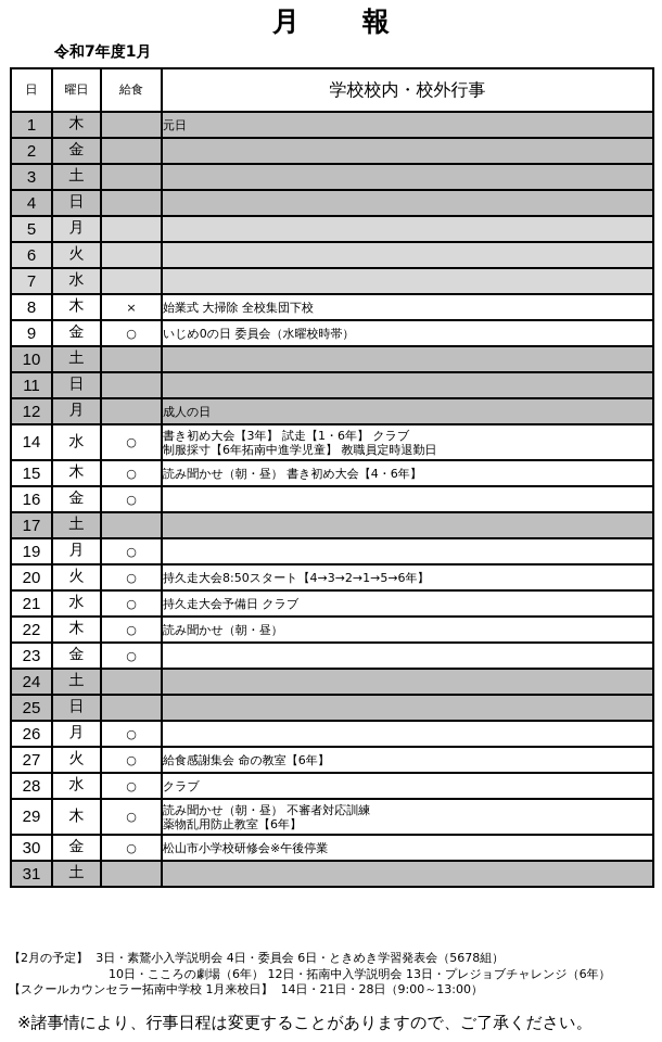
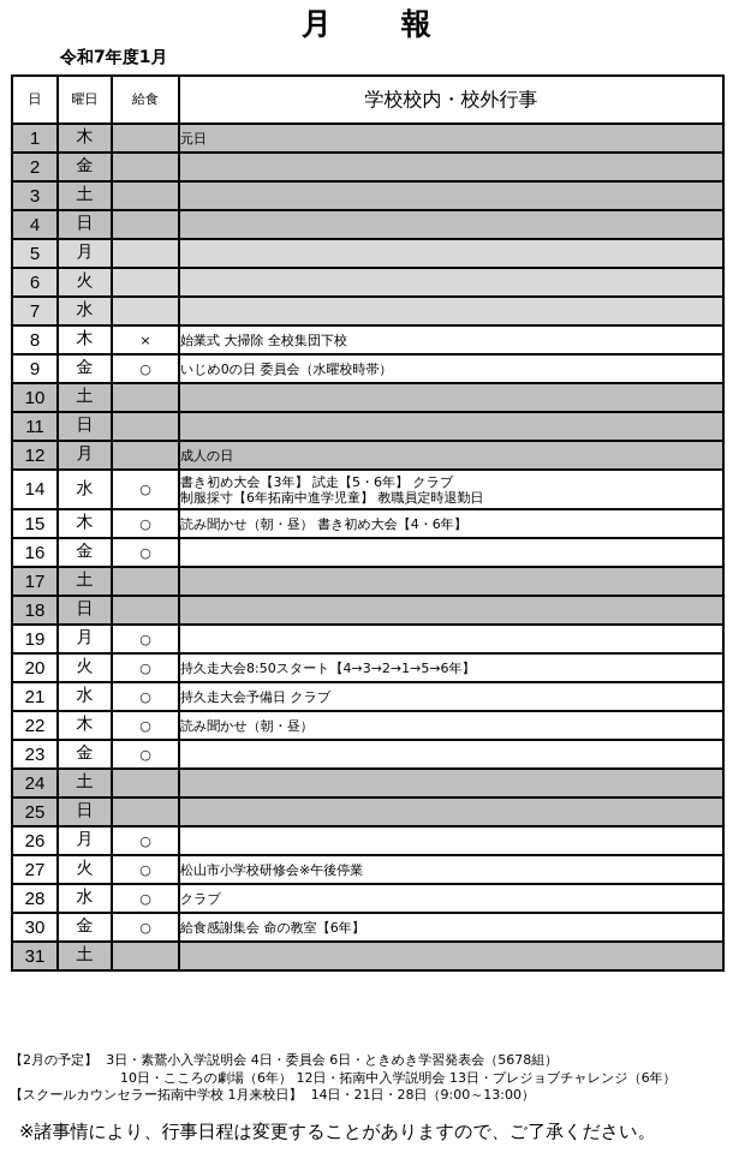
  月 報
  令和7年度1月
  日	曜日	給食	学校校内・校外行事
  1	木		元日
  2	金
  3	土
  4	日
  5	月
  6	火
  7	水
  8	木	×	始業式 大掃除 全校集団下校
  9	金	○	いじめ0の日 委員会（水曜校時帯）
  10	土
  11	日
  12	月		成人の日
- 14	水	○	書き初め大会【3年】 試走【1・6年】 クラブ制服採寸【6年拓南中進学児童】 教職員定時退勤日
+ 14	水	○	書き初め大会【3年】 試走【5・6年】 クラブ制服採寸【6年拓南中進学児童】 教職員定時退勤日
  15	木	○	読み聞かせ（朝・昼） 書き初め大会【4・6年】
  16	金	○
  17	土
+ 18	日
  19	月	○
  20	火	○	持久走大会8:50スタート【4→3→2→1→5→6年】
  21	水	○	持久走大会予備日 クラブ
  22	木	○	読み聞かせ（朝・昼）
  23	金	○
  24	土
  25	日
  26	月	○
- 27	火	○	給食感謝集会 命の教室【6年】
+ 27	火	○	松山市小学校研修会※午後停業
  28	水	○	クラブ
- 29	木	○	読み聞かせ（朝・昼） 不審者対応訓練薬物乱用防止教室【6年】
- 30	金	○	松山市小学校研修会※午後停業
+ 30	金	○	給食感謝集会 命の教室【6年】
  31	土
  【2月の予定】 3日・素鵞小入学説明会 4日・委員会 6日・ときめき学習発表会（5678組）
  10日・こころの劇場（6年） 12日・拓南中入学説明会 13日・プレジョブチャレンジ（6年）
  【スクールカウンセラー拓南中学校 1月来校日】 14日・21日・28日（9:00～13:00）
  ※諸事情により、行事日程は変更することがありますので、ご了承ください。
